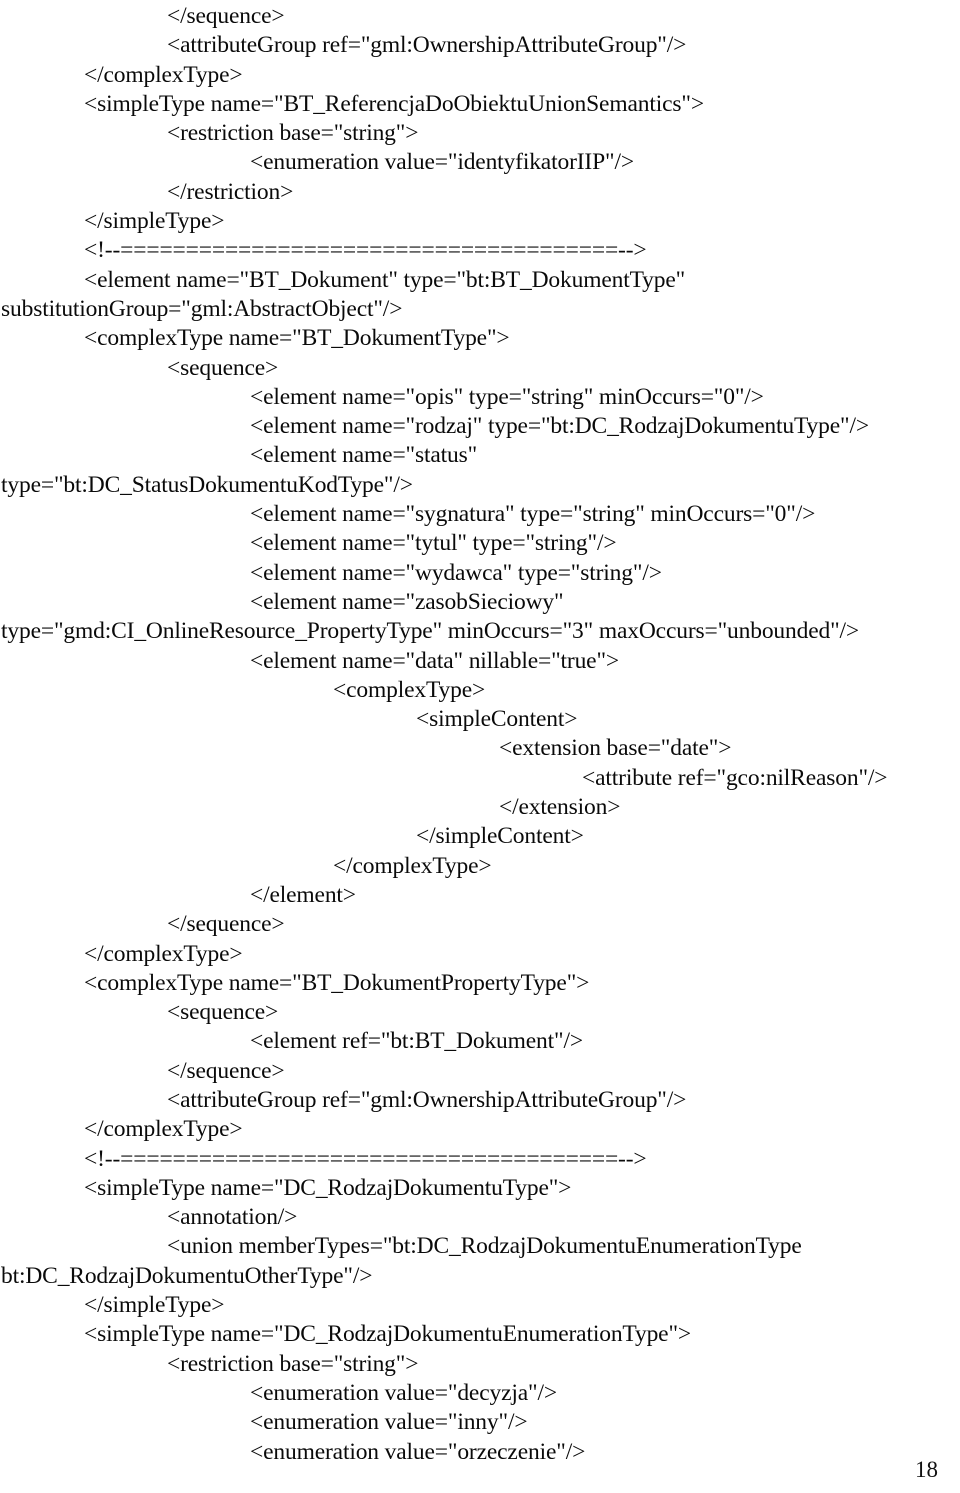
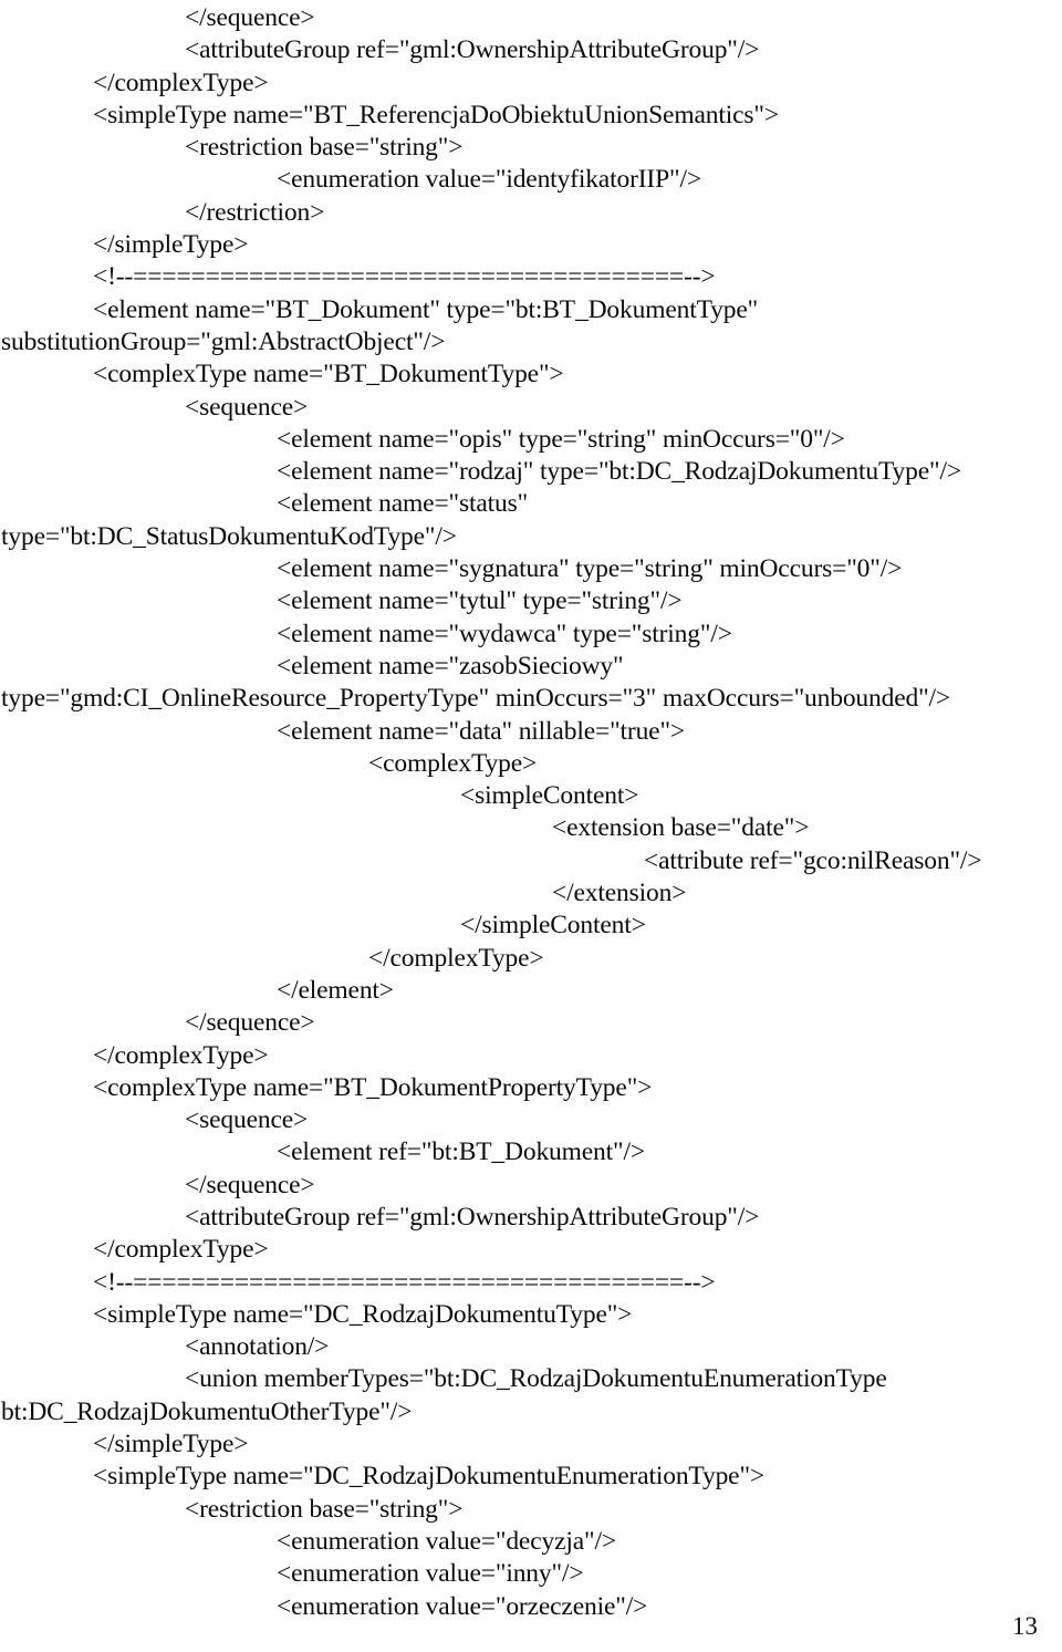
  </sequence>
  <attributeGroup ref="gml:OwnershipAttributeGroup"/>
  </complexType>
  <simpleType name="BT_ReferencjaDoObiektuUnionSemantics">
  <restriction base="string">
  <enumeration value="identyfikatorIIP"/>
  </restriction>
  </simpleType>
  <!--======================================-->
  <element name="BT_Dokument" type="bt:BT_DokumentType"
  substitutionGroup="gml:AbstractObject"/>
  <complexType name="BT_DokumentType">
  <sequence>
  <element name="opis" type="string" minOccurs="0"/>
  <element name="rodzaj" type="bt:DC_RodzajDokumentuType"/>
  <element name="status"
  type="bt:DC_StatusDokumentuKodType"/>
  <element name="sygnatura" type="string" minOccurs="0"/>
  <element name="tytul" type="string"/>
  <element name="wydawca" type="string"/>
  <element name="zasobSieciowy"
  type="gmd:CI_OnlineResource_PropertyType" minOccurs="3" maxOccurs="unbounded"/>
  <element name="data" nillable="true">
  <complexType>
  <simpleContent>
  <extension base="date">
  <attribute ref="gco:nilReason"/>
  </extension>
  </simpleContent>
  </complexType>
  </element>
  </sequence>
  </complexType>
  <complexType name="BT_DokumentPropertyType">
  <sequence>
  <element ref="bt:BT_Dokument"/>
  </sequence>
  <attributeGroup ref="gml:OwnershipAttributeGroup"/>
  </complexType>
  <!--======================================-->
  <simpleType name="DC_RodzajDokumentuType">
  <annotation/>
  <union memberTypes="bt:DC_RodzajDokumentuEnumerationType
  bt:DC_RodzajDokumentuOtherType"/>
  </simpleType>
  <simpleType name="DC_RodzajDokumentuEnumerationType">
  <restriction base="string">
  <enumeration value="decyzja"/>
  <enumeration value="inny"/>
  <enumeration value="orzeczenie"/>
- 18
+ 13
